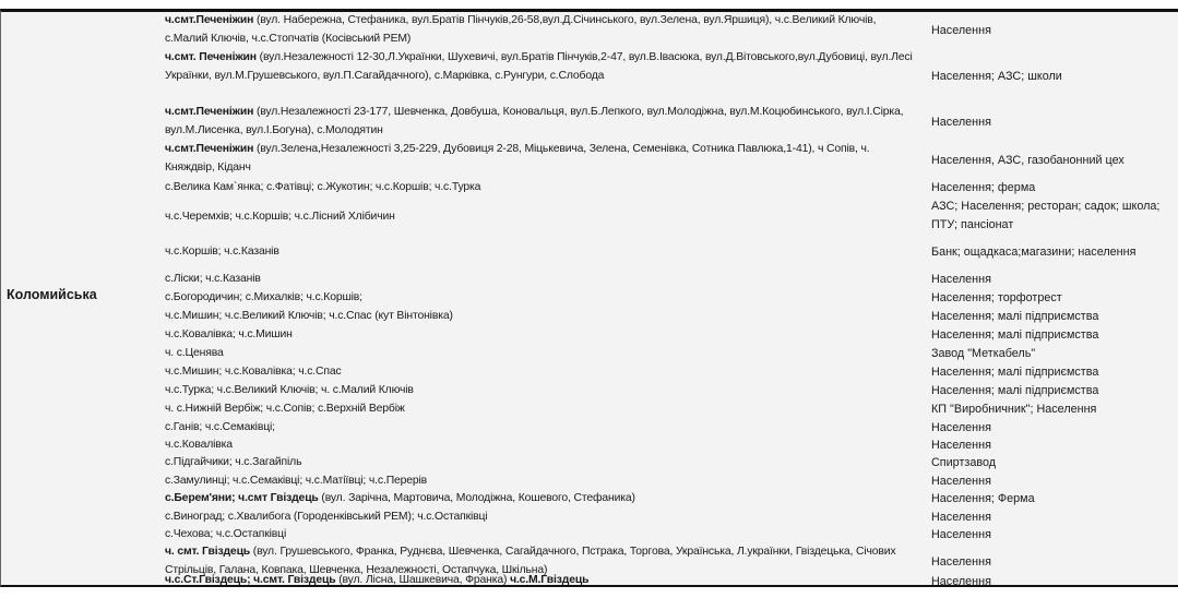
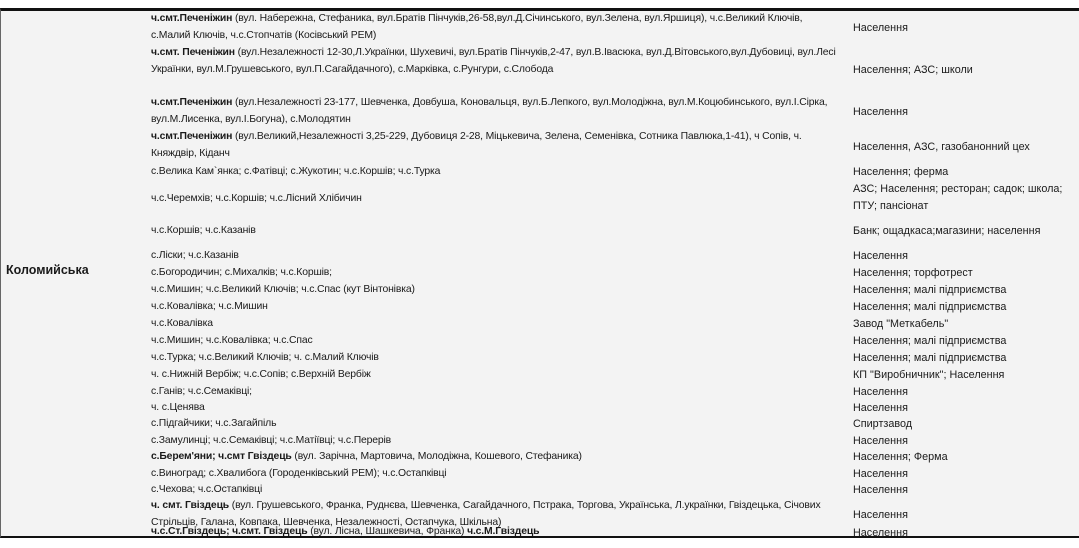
  Коломийська
  ч.смт.Печеніжин (вул. Набережна, Стефаника, вул.Братів Пінчуків,26-58,вул.Д.Січинського, вул.Зелена, вул.Яршиця), ч.с.Великий Ключів, с.Малий Ключів, ч.с.Стопчатів (Косівський РЕМ)
  Населення
  ч.смт. Печеніжин (вул.Незалежності 12-30,Л.Українки, Шухевичі, вул.Братів Пінчуків,2-47, вул.В.Івасюка, вул.Д.Вітовського,вул.Дубовиці, вул.Лесі Українки, вул.М.Грушевського, вул.П.Сагайдачного), с.Марківка, с.Рунгури, с.Слобода
  Населення; АЗС; школи
  ч.смт.Печеніжин (вул.Незалежності 23-177, Шевченка, Довбуша, Коновальця, вул.Б.Лепкого, вул.Молодіжна, вул.М.Коцюбинського, вул.І.Сірка, вул.М.Лисенка, вул.І.Богуна), с.Молодятин
  Населення
- ч.смт.Печеніжин (вул.Зелена,Незалежності 3,25-229, Дубовиця 2-28, Міцькевича, Зелена, Семенівка, Сотника Павлюка,1-41), ч Сопів, ч. Княждвір, Кіданч
+ ч.смт.Печеніжин (вул.Великий,Незалежності 3,25-229, Дубовиця 2-28, Міцькевича, Зелена, Семенівка, Сотника Павлюка,1-41), ч Сопів, ч. Княждвір, Кіданч
  Населення, АЗС, газобанонний цех
  с.Велика Кам`янка; с.Фатівці; с.Жукотин; ч.с.Коршів; ч.с.Турка
  Населення; ферма
  ч.с.Черемхів; ч.с.Коршів; ч.с.Лісний Хлібичин
  АЗС; Населення; ресторан; садок; школа; ПТУ; пансіонат
  ч.с.Коршів; ч.с.Казанів
  Банк; ощадкаса;магазини; населення
  с.Ліски; ч.с.Казанів
  Населення
  с.Богородичин; с.Михалків; ч.с.Коршів;
  Населення; торфотрест
  ч.с.Мишин; ч.с.Великий Ключів; ч.с.Спас (кут Вінтонівка)
  Населення; малі підприємства
  ч.с.Ковалівка; ч.с.Мишин
  Населення; малі підприємства
- ч. с.Ценява
+ ч.с.Ковалівка
  Завод "Меткабель"
  ч.с.Мишин; ч.с.Ковалівка; ч.с.Спас
  Населення; малі підприємства
  ч.с.Турка; ч.с.Великий Ключів; ч. с.Малий Ключів
  Населення; малі підприємства
  ч. с.Нижній Вербіж; ч.с.Сопів; с.Верхній Вербіж
  КП "Виробничник"; Населення
  с.Ганів; ч.с.Семаківці;
  Населення
- ч.с.Ковалівка
+ ч. с.Ценява
  Населення
  с.Підгайчики; ч.с.Загайпіль
  Спиртзавод
  с.Замулинці; ч.с.Семаківці; ч.с.Матіївці; ч.с.Перерів
  Населення
  с.Берем'яни; ч.смт Гвіздець (вул. Зарічна, Мартовича, Молодіжна, Кошевого, Стефаника)
  Населення; Ферма
  с.Виноград; с.Хвалибога (Городенківський РЕМ); ч.с.Остапківці
  Населення
  с.Чехова; ч.с.Остапківці
  Населення
  ч. смт. Гвіздець (вул. Грушевського, Франка, Руднєва, Шевченка, Сагайдачного, Пстрака, Торгова, Українська, Л.українки, Гвіздецька, Січових Стрільців, Галана, Ковпака, Шевченка, Незалежності, Остапчука, Шкільна)
  Населення
  ч.с.Ст.Гвіздець; ч.смт. Гвіздець (вул. Лісна, Шашкевича, Франка) ч.с.М.Гвіздець
  Населення
